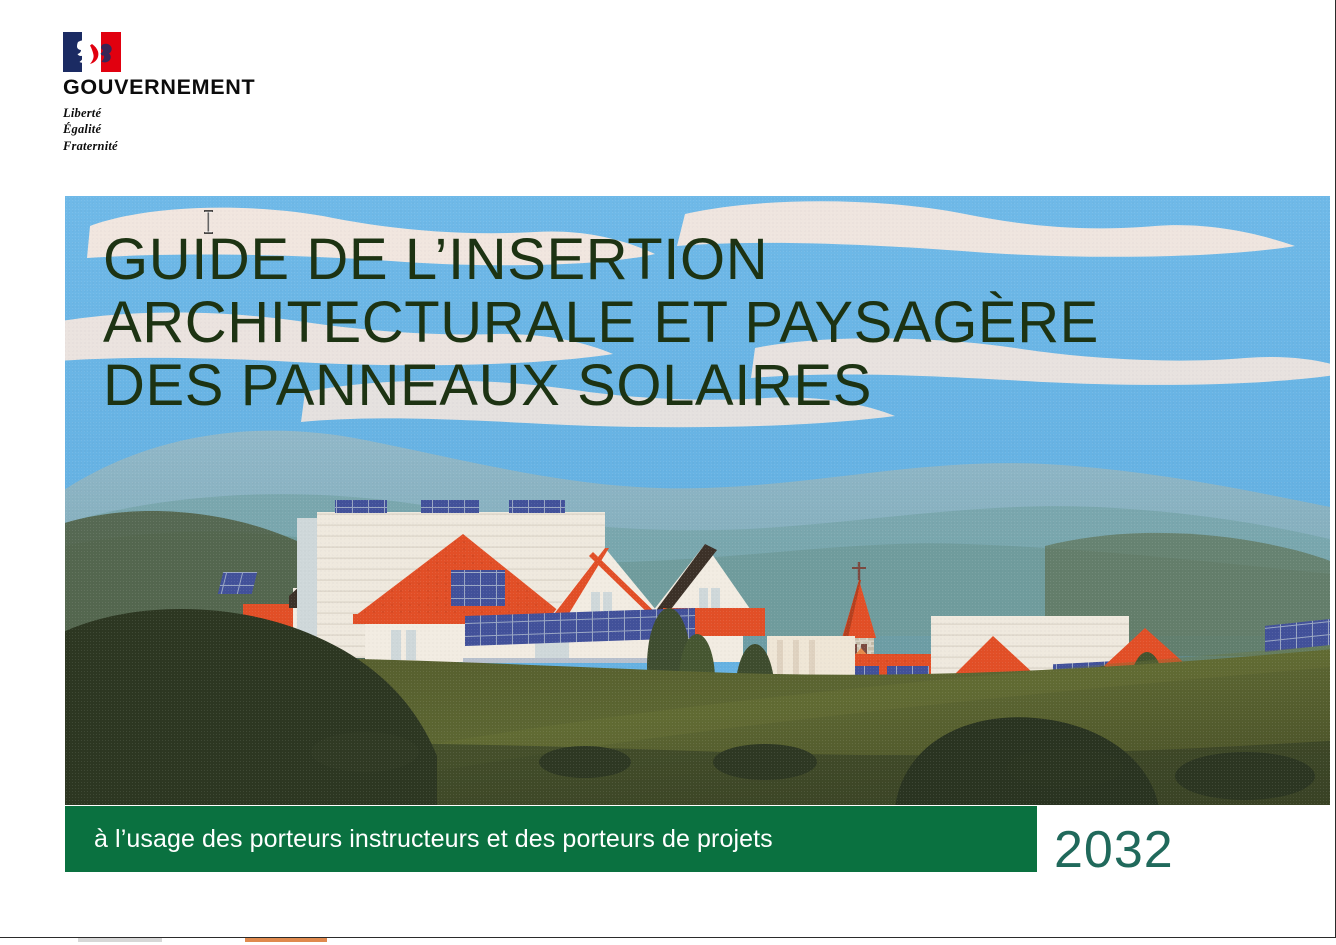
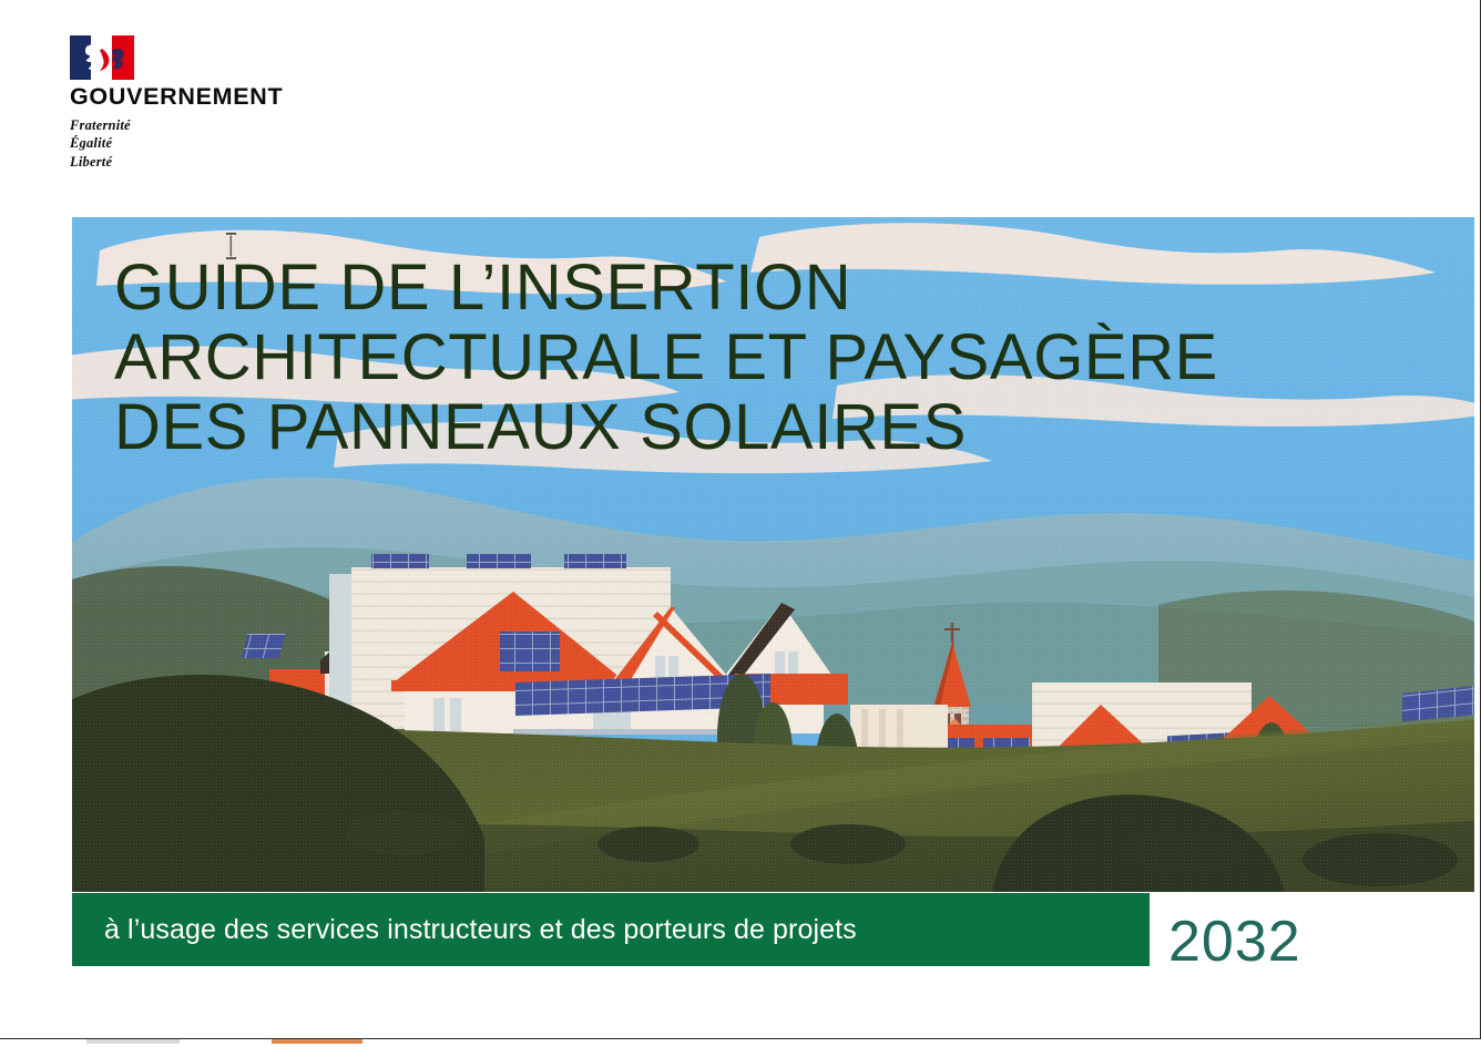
  GOUVERNEMENT
- Liberté
+ Fraternité
  Égalité
- Fraternité
+ Liberté
  GUIDE DE L’INSERTION
  ARCHITECTURALE ET PAYSAGÈRE
  DES PANNEAUX SOLAIRES
- à l’usage des porteurs instructeurs et des porteurs de projets
+ à l’usage des services instructeurs et des porteurs de projets
  2032
